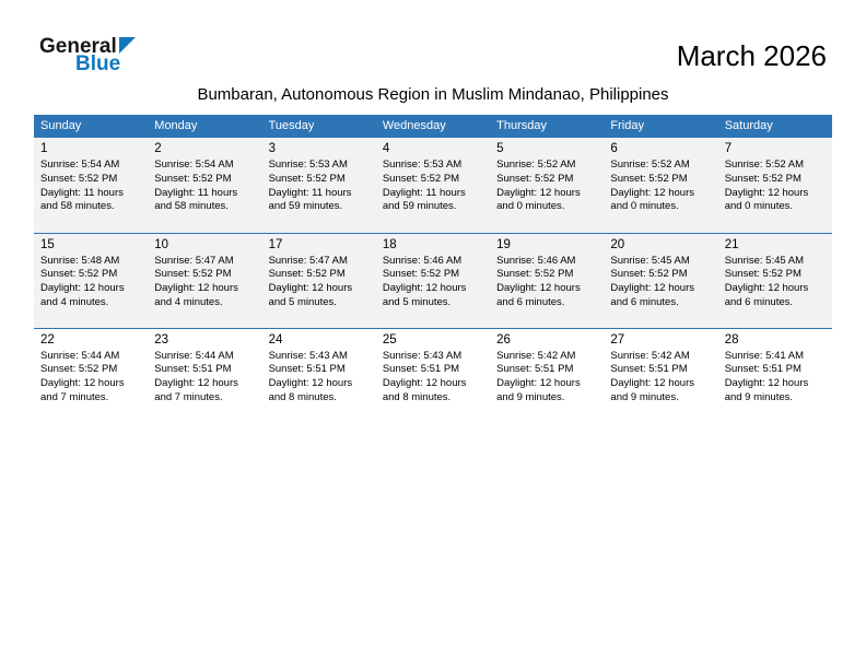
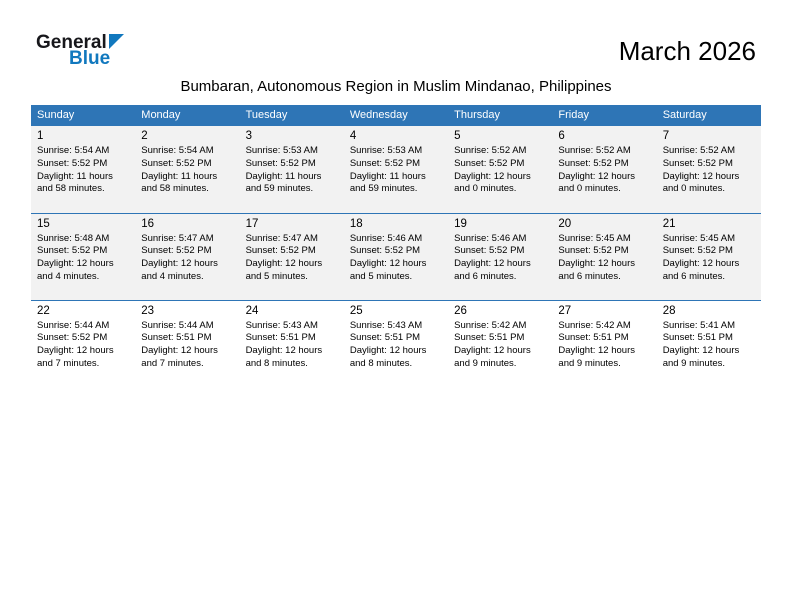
  General
  Blue
  March 2026
  Bumbaran, Autonomous Region in Muslim Mindanao, Philippines
  Sunday	Monday	Tuesday	Wednesday	Thursday	Friday	Saturday
  1Sunrise: 5:54 AMSunset: 5:52 PMDaylight: 11 hoursand 58 minutes.	2Sunrise: 5:54 AMSunset: 5:52 PMDaylight: 11 hoursand 58 minutes.	3Sunrise: 5:53 AMSunset: 5:52 PMDaylight: 11 hoursand 59 minutes.	4Sunrise: 5:53 AMSunset: 5:52 PMDaylight: 11 hoursand 59 minutes.	5Sunrise: 5:52 AMSunset: 5:52 PMDaylight: 12 hoursand 0 minutes.	6Sunrise: 5:52 AMSunset: 5:52 PMDaylight: 12 hoursand 0 minutes.	7Sunrise: 5:52 AMSunset: 5:52 PMDaylight: 12 hoursand 0 minutes.
- 15Sunrise: 5:48 AMSunset: 5:52 PMDaylight: 12 hoursand 4 minutes.	10Sunrise: 5:47 AMSunset: 5:52 PMDaylight: 12 hoursand 4 minutes.	17Sunrise: 5:47 AMSunset: 5:52 PMDaylight: 12 hoursand 5 minutes.	18Sunrise: 5:46 AMSunset: 5:52 PMDaylight: 12 hoursand 5 minutes.	19Sunrise: 5:46 AMSunset: 5:52 PMDaylight: 12 hoursand 6 minutes.	20Sunrise: 5:45 AMSunset: 5:52 PMDaylight: 12 hoursand 6 minutes.	21Sunrise: 5:45 AMSunset: 5:52 PMDaylight: 12 hoursand 6 minutes.
+ 15Sunrise: 5:48 AMSunset: 5:52 PMDaylight: 12 hoursand 4 minutes.	16Sunrise: 5:47 AMSunset: 5:52 PMDaylight: 12 hoursand 4 minutes.	17Sunrise: 5:47 AMSunset: 5:52 PMDaylight: 12 hoursand 5 minutes.	18Sunrise: 5:46 AMSunset: 5:52 PMDaylight: 12 hoursand 5 minutes.	19Sunrise: 5:46 AMSunset: 5:52 PMDaylight: 12 hoursand 6 minutes.	20Sunrise: 5:45 AMSunset: 5:52 PMDaylight: 12 hoursand 6 minutes.	21Sunrise: 5:45 AMSunset: 5:52 PMDaylight: 12 hoursand 6 minutes.
  22Sunrise: 5:44 AMSunset: 5:52 PMDaylight: 12 hoursand 7 minutes.	23Sunrise: 5:44 AMSunset: 5:51 PMDaylight: 12 hoursand 7 minutes.	24Sunrise: 5:43 AMSunset: 5:51 PMDaylight: 12 hoursand 8 minutes.	25Sunrise: 5:43 AMSunset: 5:51 PMDaylight: 12 hoursand 8 minutes.	26Sunrise: 5:42 AMSunset: 5:51 PMDaylight: 12 hoursand 9 minutes.	27Sunrise: 5:42 AMSunset: 5:51 PMDaylight: 12 hoursand 9 minutes.	28Sunrise: 5:41 AMSunset: 5:51 PMDaylight: 12 hoursand 9 minutes.
